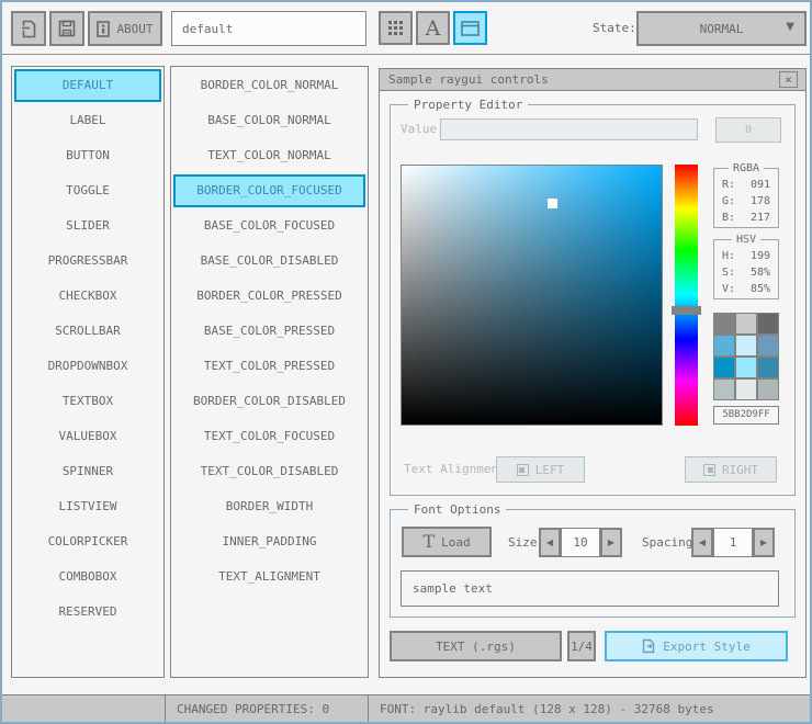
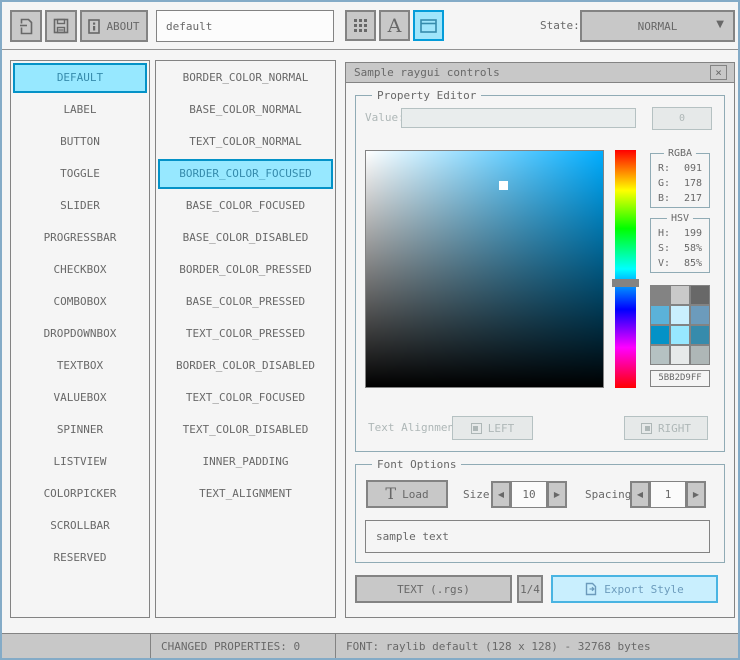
  ABOUT
  default
  A
  State:
  NORMAL
  ▼
  DEFAULT
  LABEL
  BUTTON
  TOGGLE
  SLIDER
  PROGRESSBAR
  CHECKBOX
- SCROLLBAR
+ COMBOBOX
  DROPDOWNBOX
  TEXTBOX
  VALUEBOX
  SPINNER
  LISTVIEW
  COLORPICKER
- COMBOBOX
+ SCROLLBAR
  RESERVED
  BORDER_COLOR_NORMAL
  BASE_COLOR_NORMAL
  TEXT_COLOR_NORMAL
  BORDER_COLOR_FOCUSED
  BASE_COLOR_FOCUSED
  BASE_COLOR_DISABLED
  BORDER_COLOR_PRESSED
  BASE_COLOR_PRESSED
  TEXT_COLOR_PRESSED
  BORDER_COLOR_DISABLED
  TEXT_COLOR_FOCUSED
  TEXT_COLOR_DISABLED
- BORDER_WIDTH
  INNER_PADDING
  TEXT_ALIGNMENT
  Sample raygui controls
  ×
  Property Editor
  Value
  0
  RGBA
  R:
  091
  G:
  178
  B:
  217
  HSV
  H:
  199
  S:
  58%
  V:
  85%
  5BB2D9FF
  Text Alignmen
  LEFT
  RIGHT
  Font Options
  T
  Load
  Size
  ◀
  10
  ▶
  Spacing
  ◀
  1
  ▶
  sample text
  TEXT (.rgs)
  1/4
  Export Style
  CHANGED PROPERTIES: 0
  FONT: raylib default (128 x 128) - 32768 bytes
